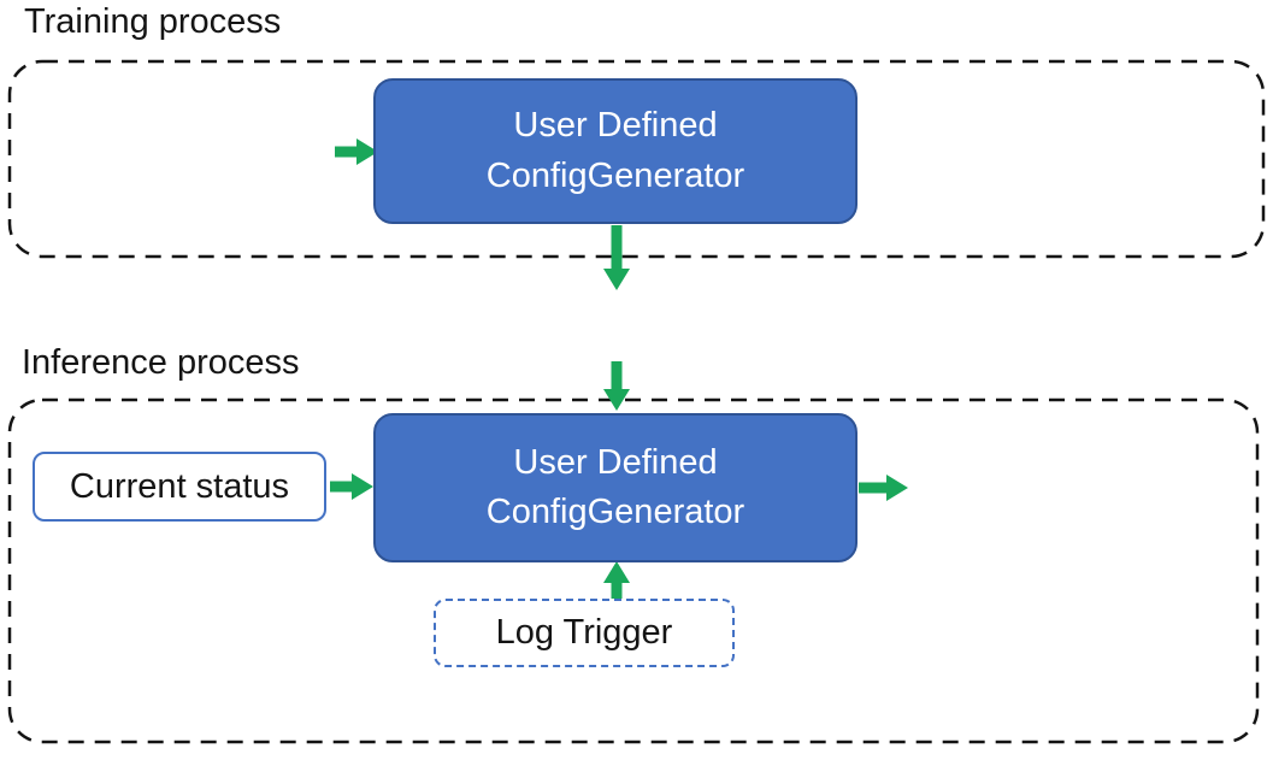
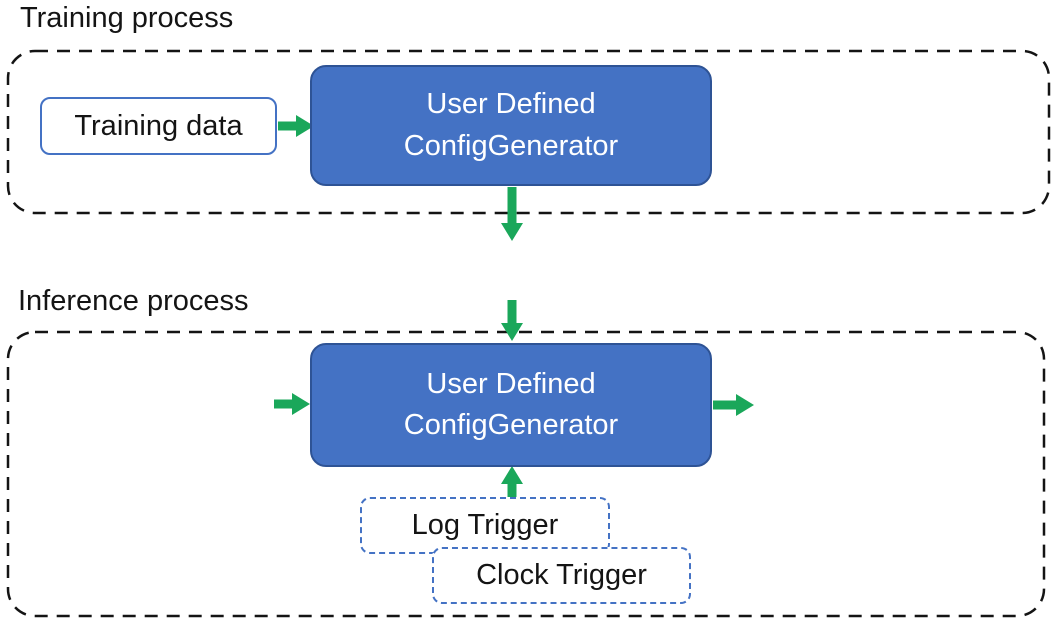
  Training process
+ Training data
  User Defined
  ConfigGenerator
  Inference process
- Current status
  User Defined
  ConfigGenerator
  Log Trigger
+ Clock Trigger
